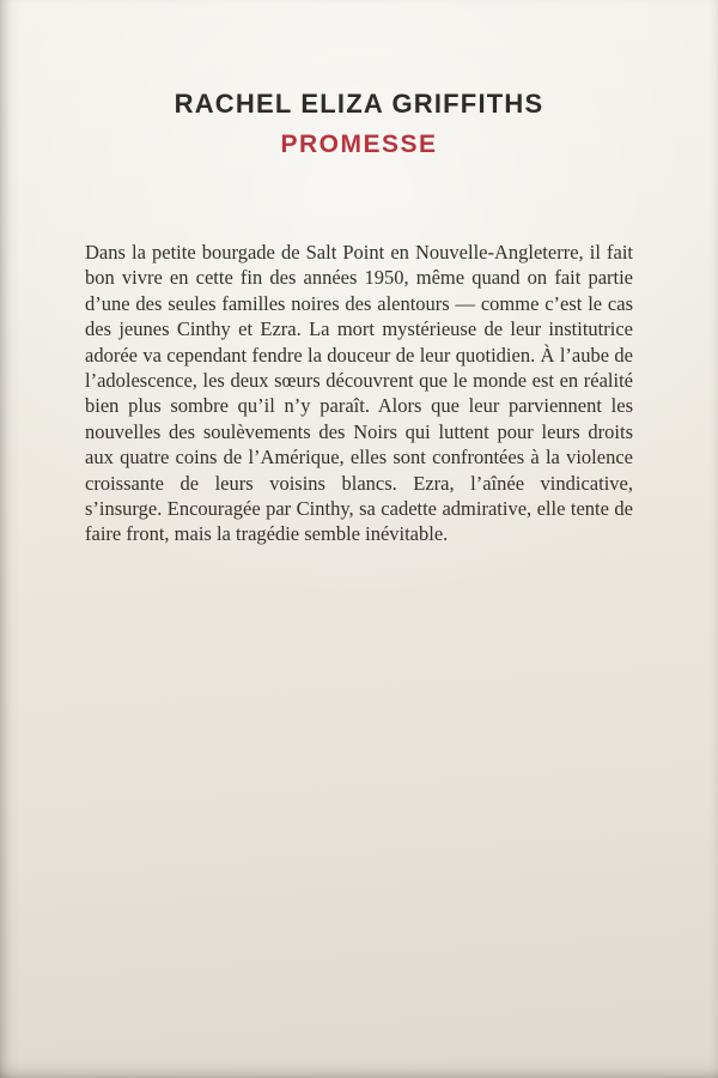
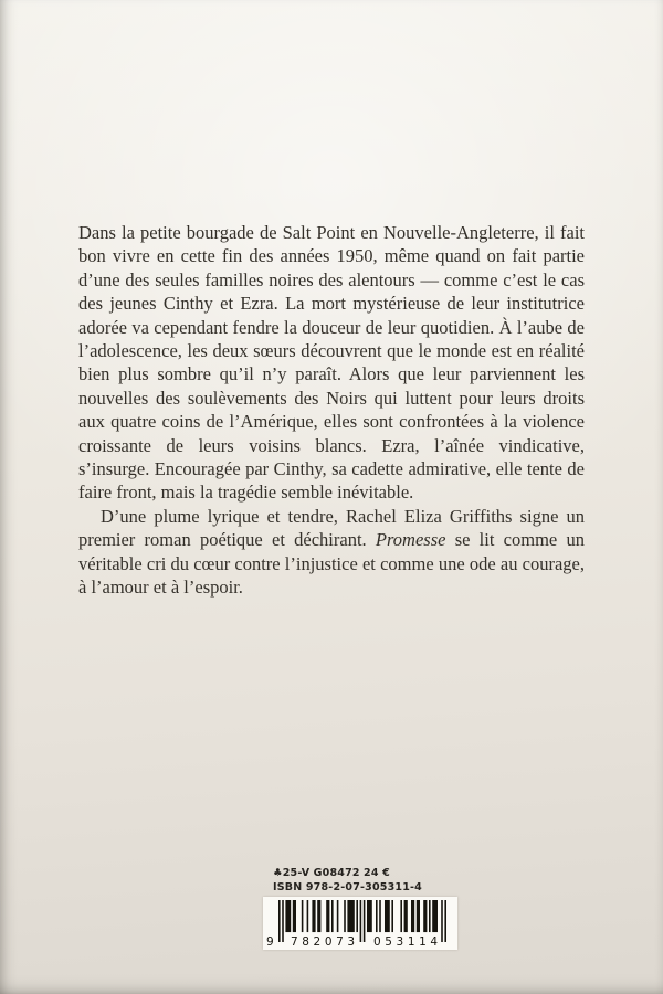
- RACHEL ELIZA GRIFFITHS
- PROMESSE
  Dans la petite bourgade de Salt Point en Nouvelle-Angleterre, il fait bon vivre en cette fin des années 1950, même quand on fait partie d’une des seules familles noires des alentours — comme c’est le cas des jeunes Cinthy et Ezra. La mort mystérieuse de leur institutrice adorée va cependant fendre la douceur de leur quotidien. À l’aube de l’adolescence, les deux sœurs découvrent que le monde est en réalité bien plus sombre qu’il n’y paraît. Alors que leur parviennent les nouvelles des soulèvements des Noirs qui luttent pour leurs droits aux quatre coins de l’Amérique, elles sont confrontées à la violence croissante de leurs voisins blancs. Ezra, l’aînée vindicative, s’insurge. Encouragée par Cinthy, sa cadette admirative, elle tente de faire front, mais la tragédie semble inévitable.
+ D’une plume lyrique et tendre, Rachel Eliza Griffiths signe un premier roman poétique et déchirant. Promesse se lit comme un véritable cri du cœur contre l’injustice et comme une ode au courage, à l’amour et à l’espoir.
+ ♣25-V
+ G08472
+ 24 €
+ ISBN 978-2-07-305311-4
+ 9
+ 782073
+ 053114
